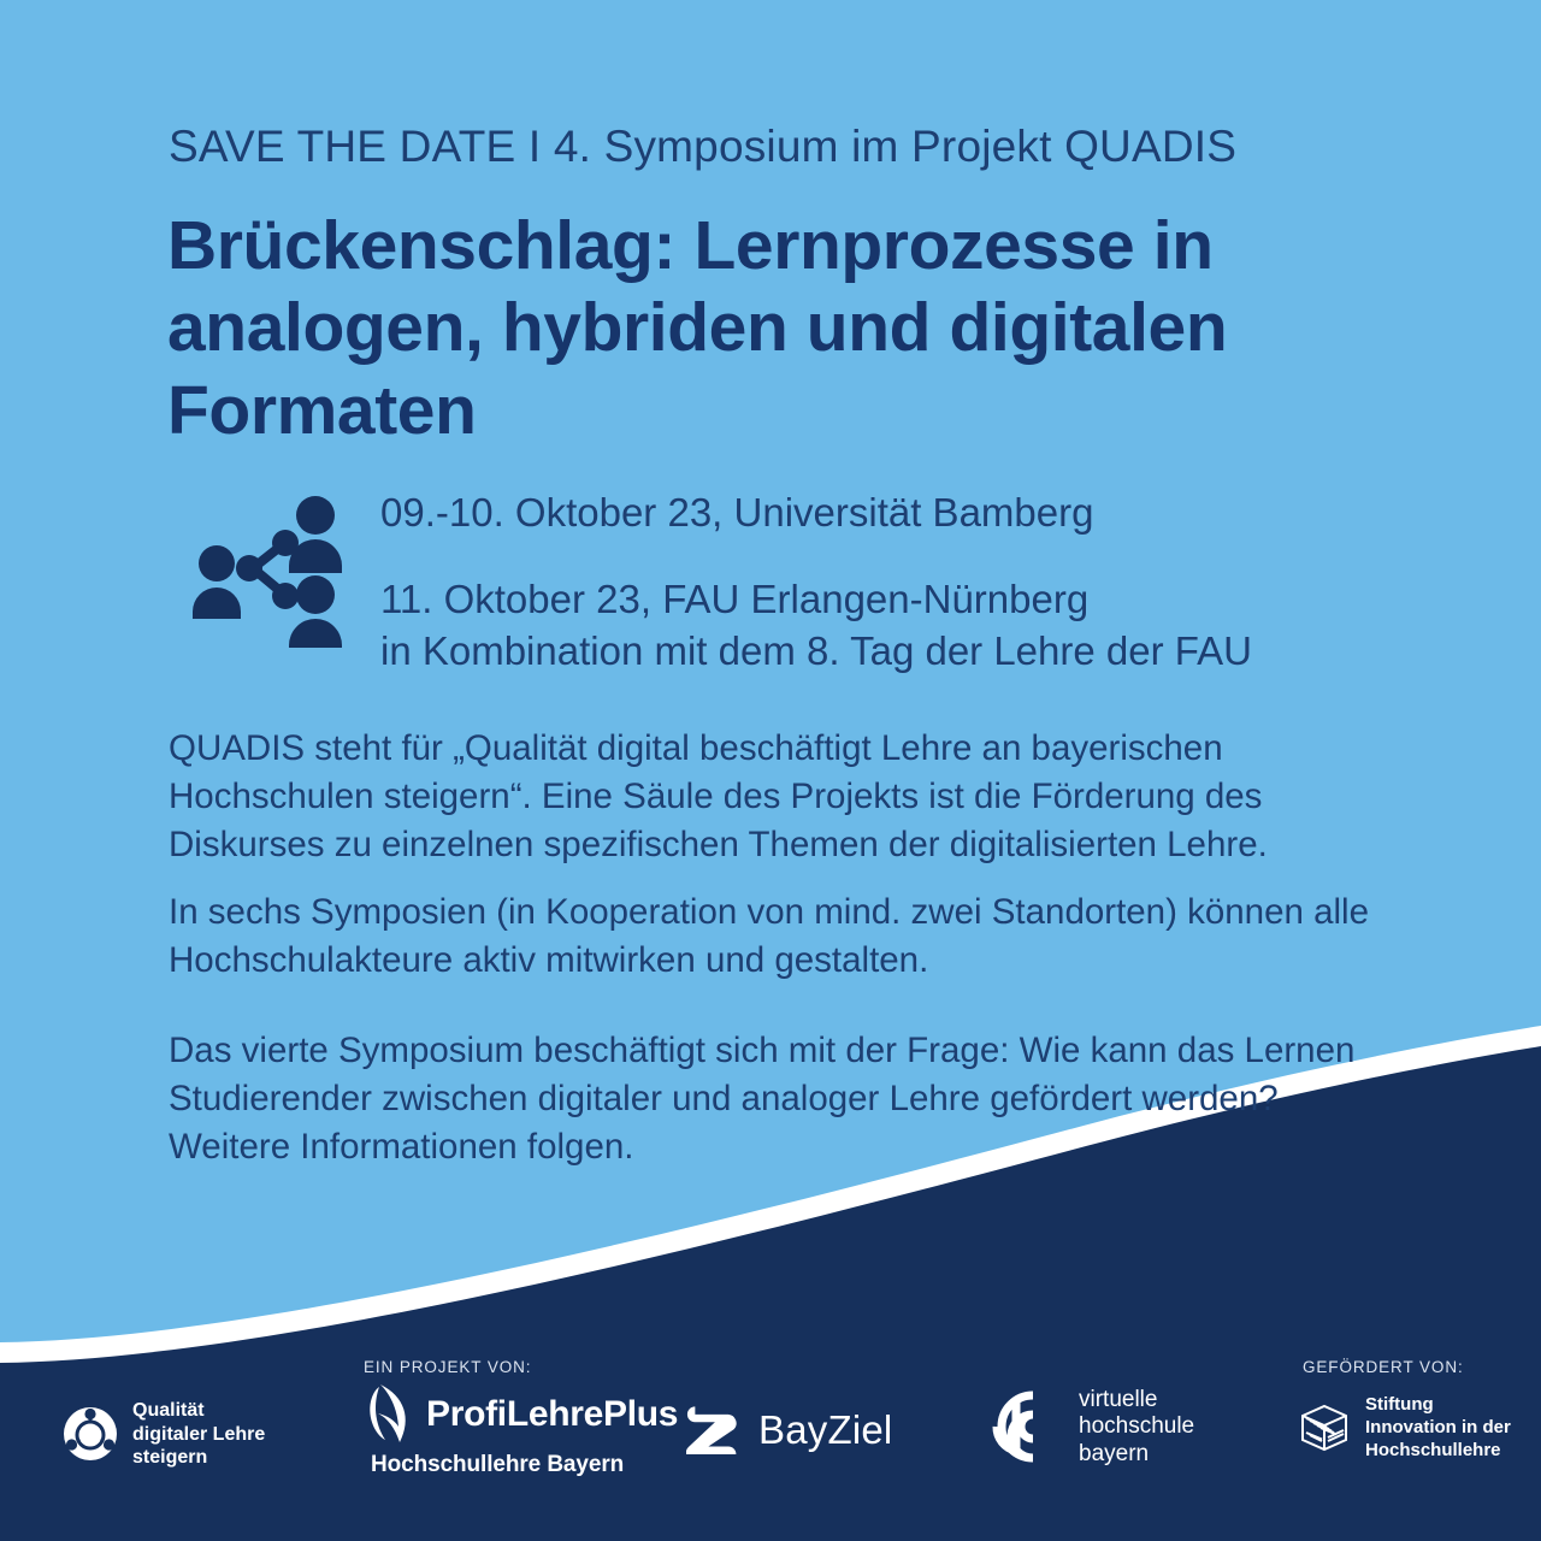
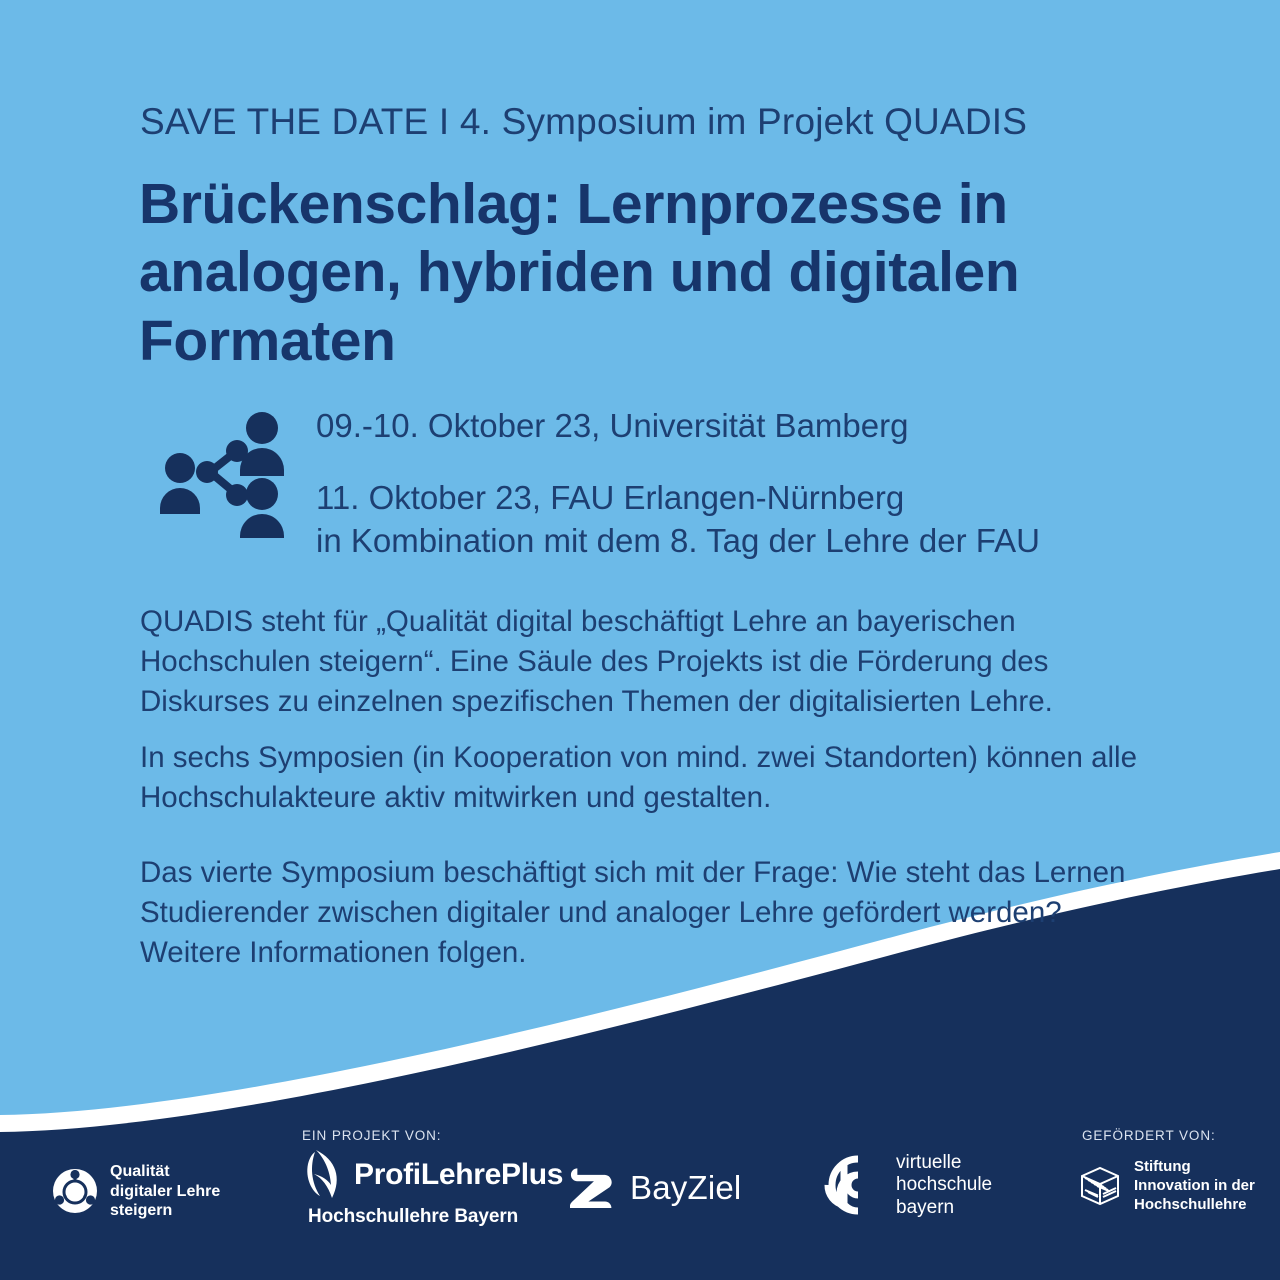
  SAVE THE DATE I 4. Symposium im Projekt QUADIS
  Brückenschlag: Lernprozesse in analogen, hybriden und digitalen Formaten
  09.-10. Oktober 23, Universität Bamberg
  11. Oktober 23, FAU Erlangen-Nürnberg
  in Kombination mit dem 8. Tag der Lehre der FAU
  QUADIS steht für „Qualität digital beschäftigt Lehre an bayerischen Hochschulen steigern“. Eine Säule des Projekts ist die Förderung des Diskurses zu einzelnen spezifischen Themen der digitalisierten Lehre.
  In sechs Symposien (in Kooperation von mind. zwei Standorten) können alle Hochschulakteure aktiv mitwirken und gestalten.
- Das vierte Symposium beschäftigt sich mit der Frage: Wie kann das Lernen Studierender zwischen digitaler und analoger Lehre gefördert werden? Weitere Informationen folgen.
+ Das vierte Symposium beschäftigt sich mit der Frage: Wie steht das Lernen Studierender zwischen digitaler und analoger Lehre gefördert werden? Weitere Informationen folgen.
  EIN PROJEKT VON:
  GEFÖRDERT VON:
  Qualität
  digitaler Lehre
  steigern
  ProfiLehrePlus
  Hochschullehre Bayern
  BayZiel
  virtuelle
  hochschule
  bayern
  Stiftung
  Innovation in der
  Hochschullehre
